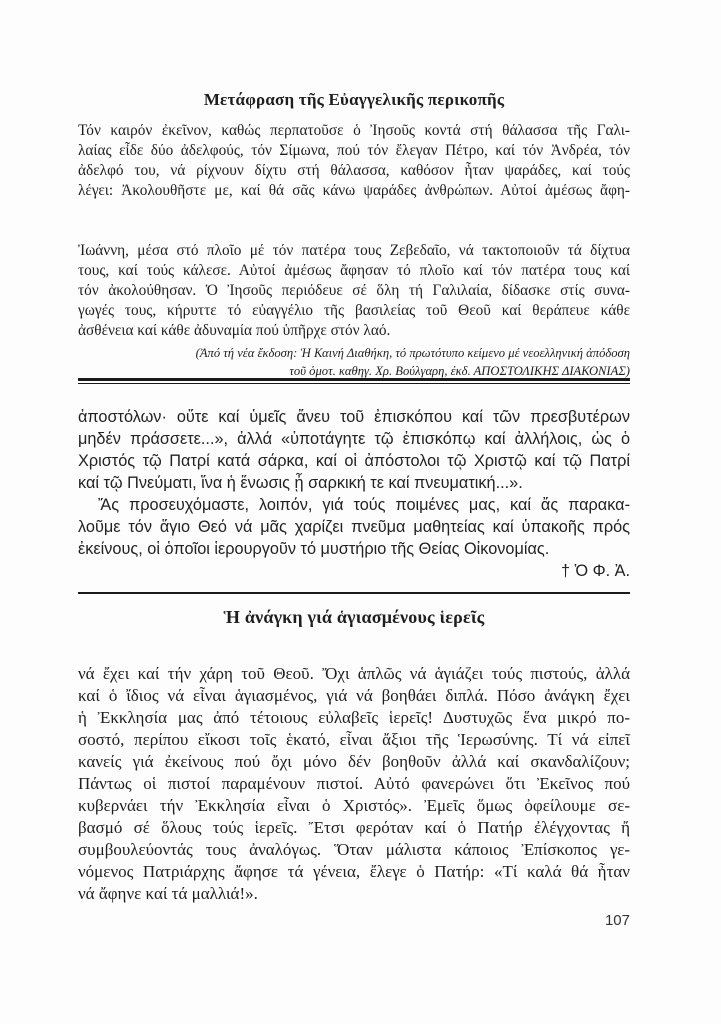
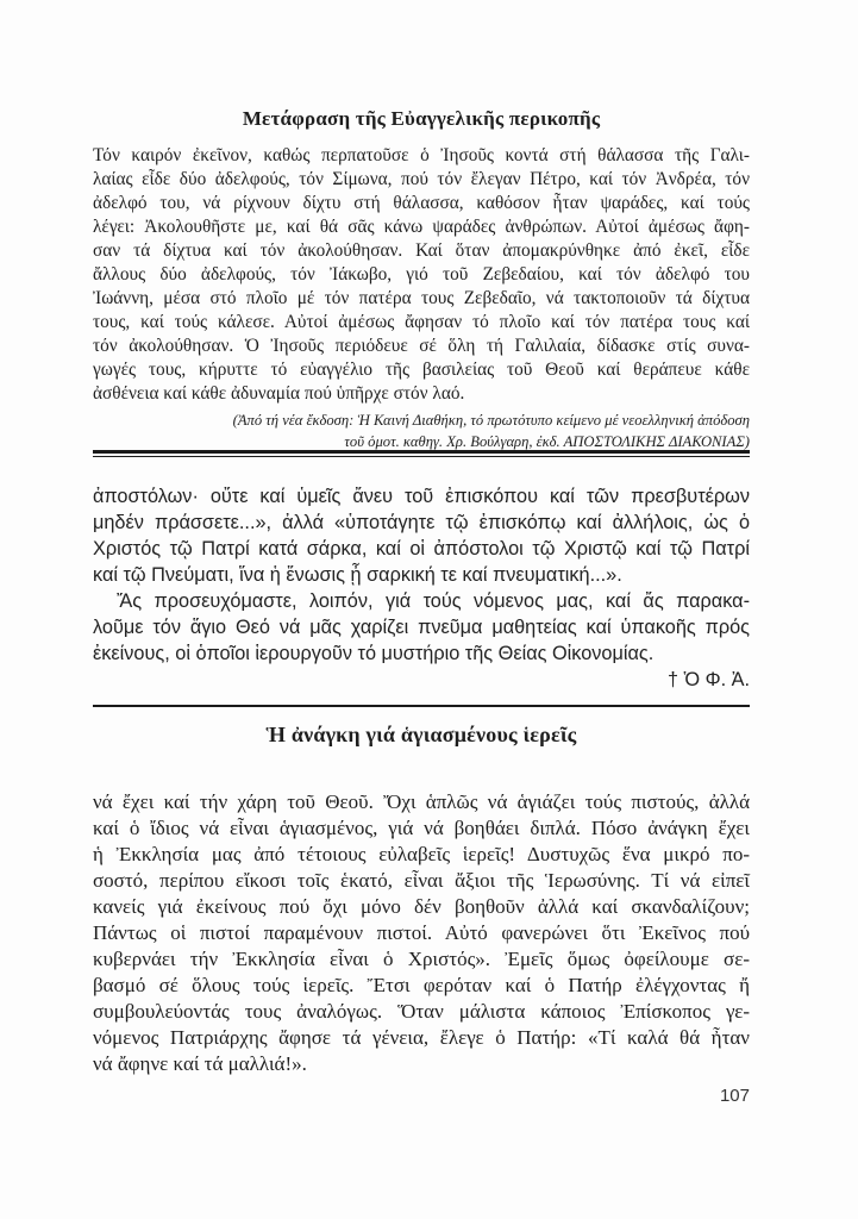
  Μετάφραση τῆς Εὐαγγελικῆς περικοπῆς
  Τόν καιρόν ἐκεῖνον, καθώς περπατοῦσε ὁ Ἰησοῦς κοντά στή θάλασσα τῆς Γαλι-
  λαίας εἶδε δύο ἀδελφούς, τόν Σίμωνα, πού τόν ἔλεγαν Πέτρο, καί τόν Ἀνδρέα, τόν
  ἀδελφό του, νά ρίχνουν δίχτυ στή θάλασσα, καθόσον ἦταν ψαράδες, καί τούς
  λέγει: Ἀκολουθῆστε με, καί θά σᾶς κάνω ψαράδες ἀνθρώπων. Αὐτοί ἀμέσως ἄφη-
+ σαν τά δίχτυα καί τόν ἀκολούθησαν. Καί ὅταν ἀπομακρύνθηκε ἀπό ἐκεῖ, εἶδε
+ ἄλλους δύο ἀδελφούς, τόν Ἰάκωβο, γιό τοῦ Ζεβεδαίου, καί τόν ἀδελφό του
  Ἰωάννη, μέσα στό πλοῖο μέ τόν πατέρα τους Ζεβεδαῖο, νά τακτοποιοῦν τά δίχτυα
  τους, καί τούς κάλεσε. Αὐτοί ἀμέσως ἄφησαν τό πλοῖο καί τόν πατέρα τους καί
  τόν ἀκολούθησαν. Ὁ Ἰησοῦς περιόδευε σέ ὅλη τή Γαλιλαία, δίδασκε στίς συνα-
  γωγές τους, κήρυττε τό εὐαγγέλιο τῆς βασιλείας τοῦ Θεοῦ καί θεράπευε κάθε
  ἀσθένεια καί κάθε ἀδυναμία πού ὑπῆρχε στόν λαό.
  (Ἀπό τή νέα ἔκδοση: Ἡ Καινή Διαθήκη, τό πρωτότυπο κείμενο μέ νεοελληνική ἀπόδοση
  τοῦ ὁμοτ. καθηγ. Χρ. Βούλγαρη, ἐκδ. ΑΠΟΣΤΟΛΙΚΗΣ ΔΙΑΚΟΝΙΑΣ)
  ἀποστόλων· οὔτε καί ὑμεῖς ἄνευ τοῦ ἐπισκόπου καί τῶν πρεσβυτέρων
  μηδέν πράσσετε...», ἀλλά «ὑποτάγητε τῷ ἐπισκόπῳ καί ἀλλήλοις, ὡς ὁ
  Χριστός τῷ Πατρί κατά σάρκα, καί οἱ ἀπόστολοι τῷ Χριστῷ καί τῷ Πατρί
  καί τῷ Πνεύματι, ἵνα ἡ ἕνωσις ᾖ σαρκική τε καί πνευματική...».
- Ἄς προσευχόμαστε, λοιπόν, γιά τούς ποιμένες μας, καί ἄς παρακα-
+ Ἄς προσευχόμαστε, λοιπόν, γιά τούς νόμενος μας, καί ἄς παρακα-
  λοῦμε τόν ἅγιο Θεό νά μᾶς χαρίζει πνεῦμα μαθητείας καί ὑπακοῆς πρός
  ἐκείνους, οἱ ὁποῖοι ἱερουργοῦν τό μυστήριο τῆς Θείας Οἰκονομίας.
  † Ὁ Φ. Ἀ.
  Ἡ ἀνάγκη γιά ἁγιασμένους ἱερεῖς
  νά ἔχει καί τήν χάρη τοῦ Θεοῦ. Ὄχι ἁπλῶς νά ἁγιάζει τούς πιστούς, ἀλλά
  καί ὁ ἴδιος νά εἶναι ἁγιασμένος, γιά νά βοηθάει διπλά. Πόσο ἀνάγκη ἔχει
  ἡ Ἐκκλησία μας ἀπό τέτοιους εὐλαβεῖς ἱερεῖς! Δυστυχῶς ἕνα μικρό πο-
  σοστό, περίπου εἴκοσι τοῖς ἑκατό, εἶναι ἄξιοι τῆς Ἱερωσύνης. Τί νά εἰπεῖ
  κανείς γιά ἐκείνους πού ὄχι μόνο δέν βοηθοῦν ἀλλά καί σκανδαλίζουν;
  Πάντως οἱ πιστοί παραμένουν πιστοί. Αὐτό φανερώνει ὅτι Ἐκεῖνος πού
  κυβερνάει τήν Ἐκκλησία εἶναι ὁ Χριστός». Ἐμεῖς ὅμως ὀφείλουμε σε-
  βασμό σέ ὅλους τούς ἱερεῖς. Ἔτσι φερόταν καί ὁ Πατήρ ἐλέγχοντας ἤ
  συμβουλεύοντάς τους ἀναλόγως. Ὅταν μάλιστα κάποιος Ἐπίσκοπος γε-
  νόμενος Πατριάρχης ἄφησε τά γένεια, ἔλεγε ὁ Πατήρ: «Τί καλά θά ἦταν
  νά ἄφηνε καί τά μαλλιά!».
  107
